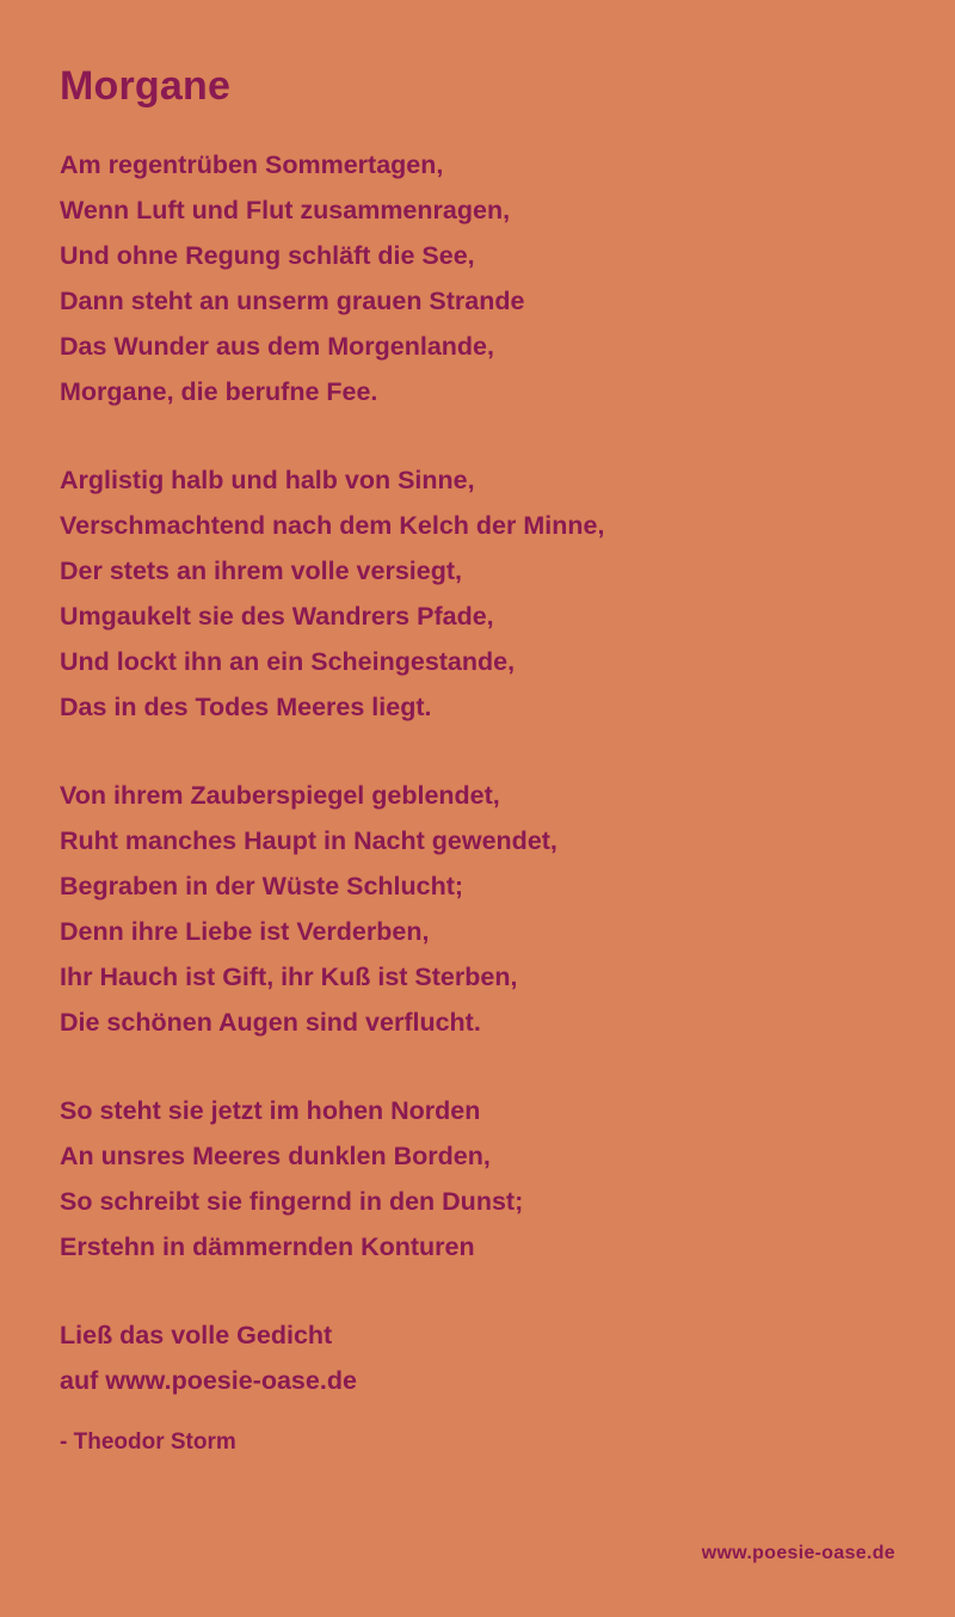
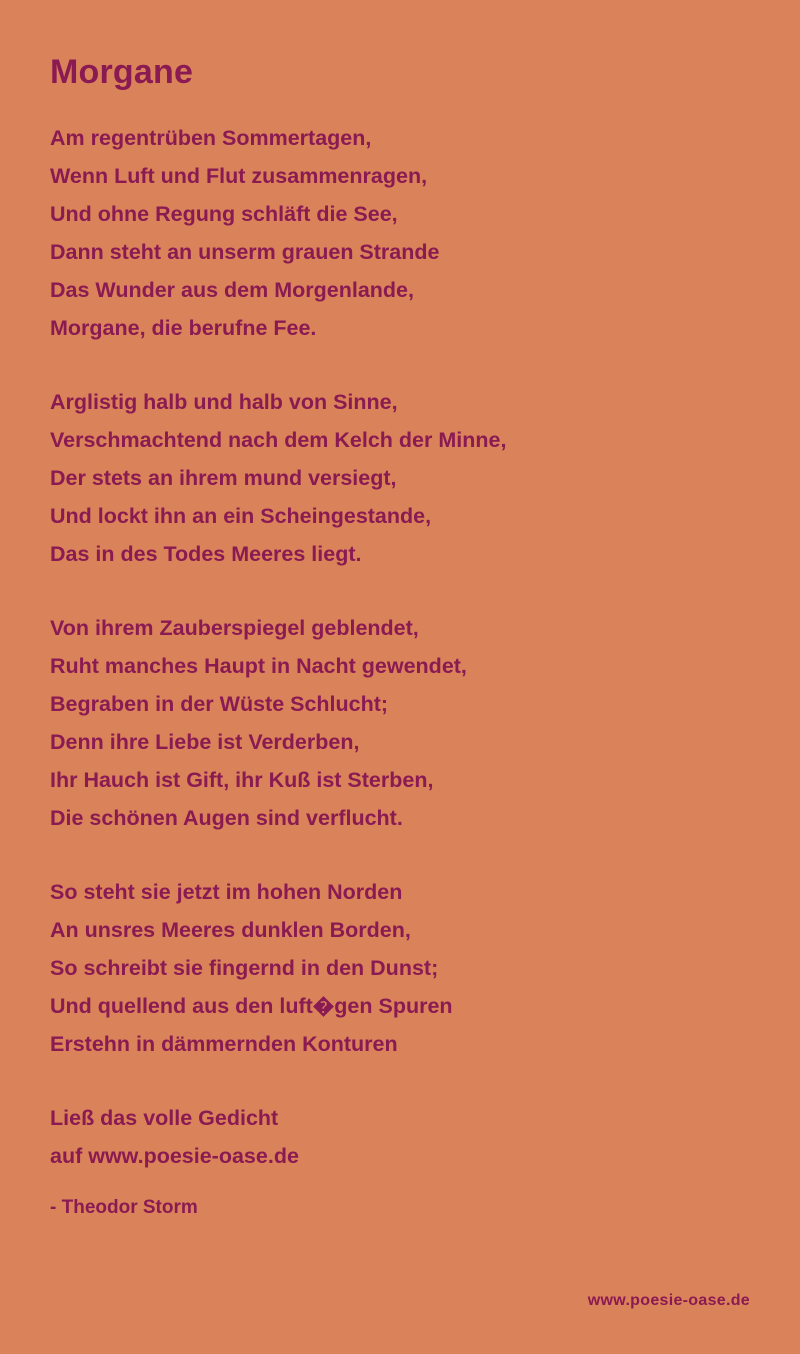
  Morgane
  Am regentrüben Sommertagen,
  Wenn Luft und Flut zusammenragen,
  Und ohne Regung schläft die See,
  Dann steht an unserm grauen Strande
  Das Wunder aus dem Morgenlande,
  Morgane, die berufne Fee.
  Arglistig halb und halb von Sinne,
  Verschmachtend nach dem Kelch der Minne,
- Der stets an ihrem volle versiegt,
+ Der stets an ihrem mund versiegt,
- Umgaukelt sie des Wandrers Pfade,
  Und lockt ihn an ein Scheingestande,
  Das in des Todes Meeres liegt.
  Von ihrem Zauberspiegel geblendet,
  Ruht manches Haupt in Nacht gewendet,
  Begraben in der Wüste Schlucht;
  Denn ihre Liebe ist Verderben,
  Ihr Hauch ist Gift, ihr Kuß ist Sterben,
  Die schönen Augen sind verflucht.
  So steht sie jetzt im hohen Norden
  An unsres Meeres dunklen Borden,
  So schreibt sie fingernd in den Dunst;
+ Und quellend aus den luft�gen Spuren
  Erstehn in dämmernden Konturen
  Ließ das volle Gedicht
  auf www.poesie-oase.de
  - Theodor Storm
  www.poesie-oase.de
